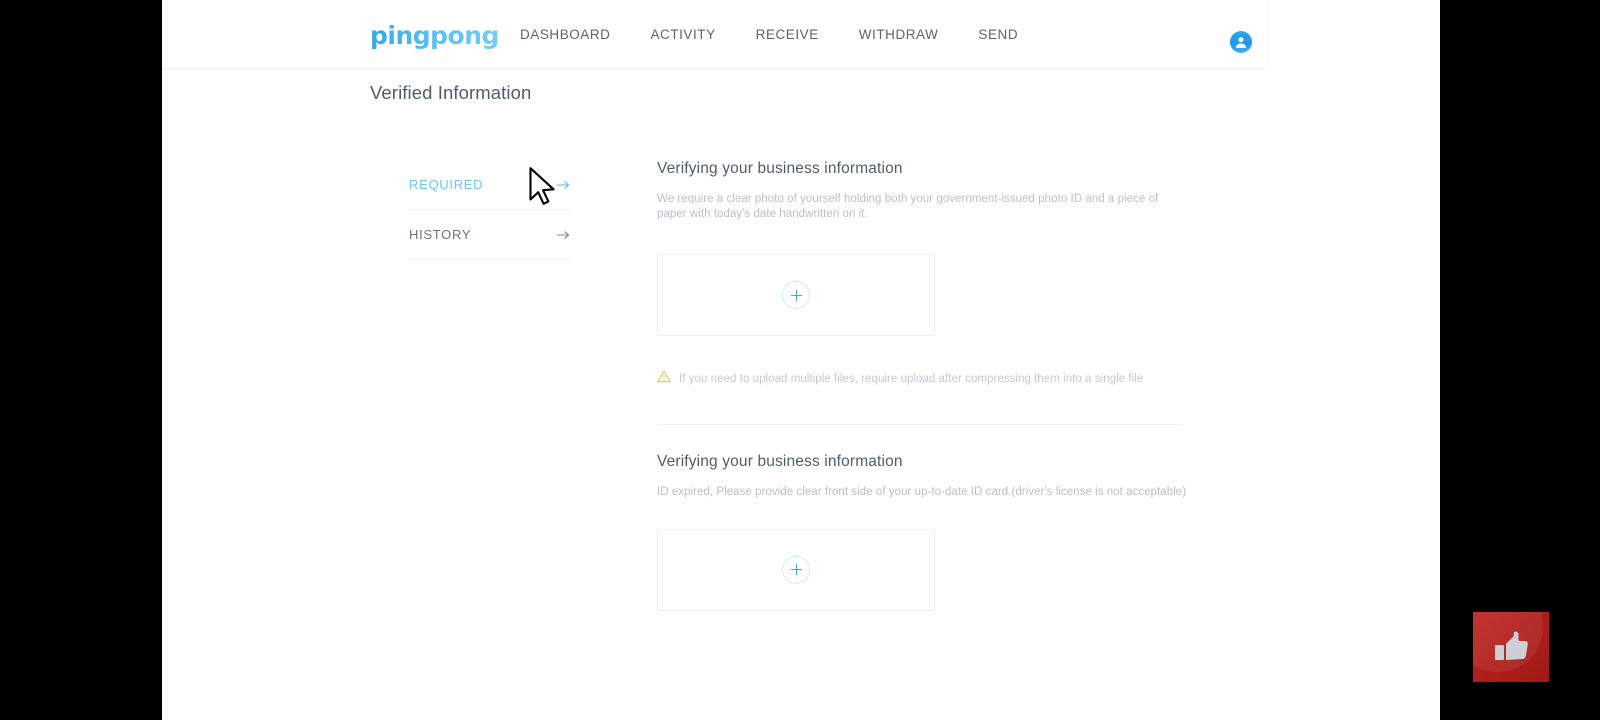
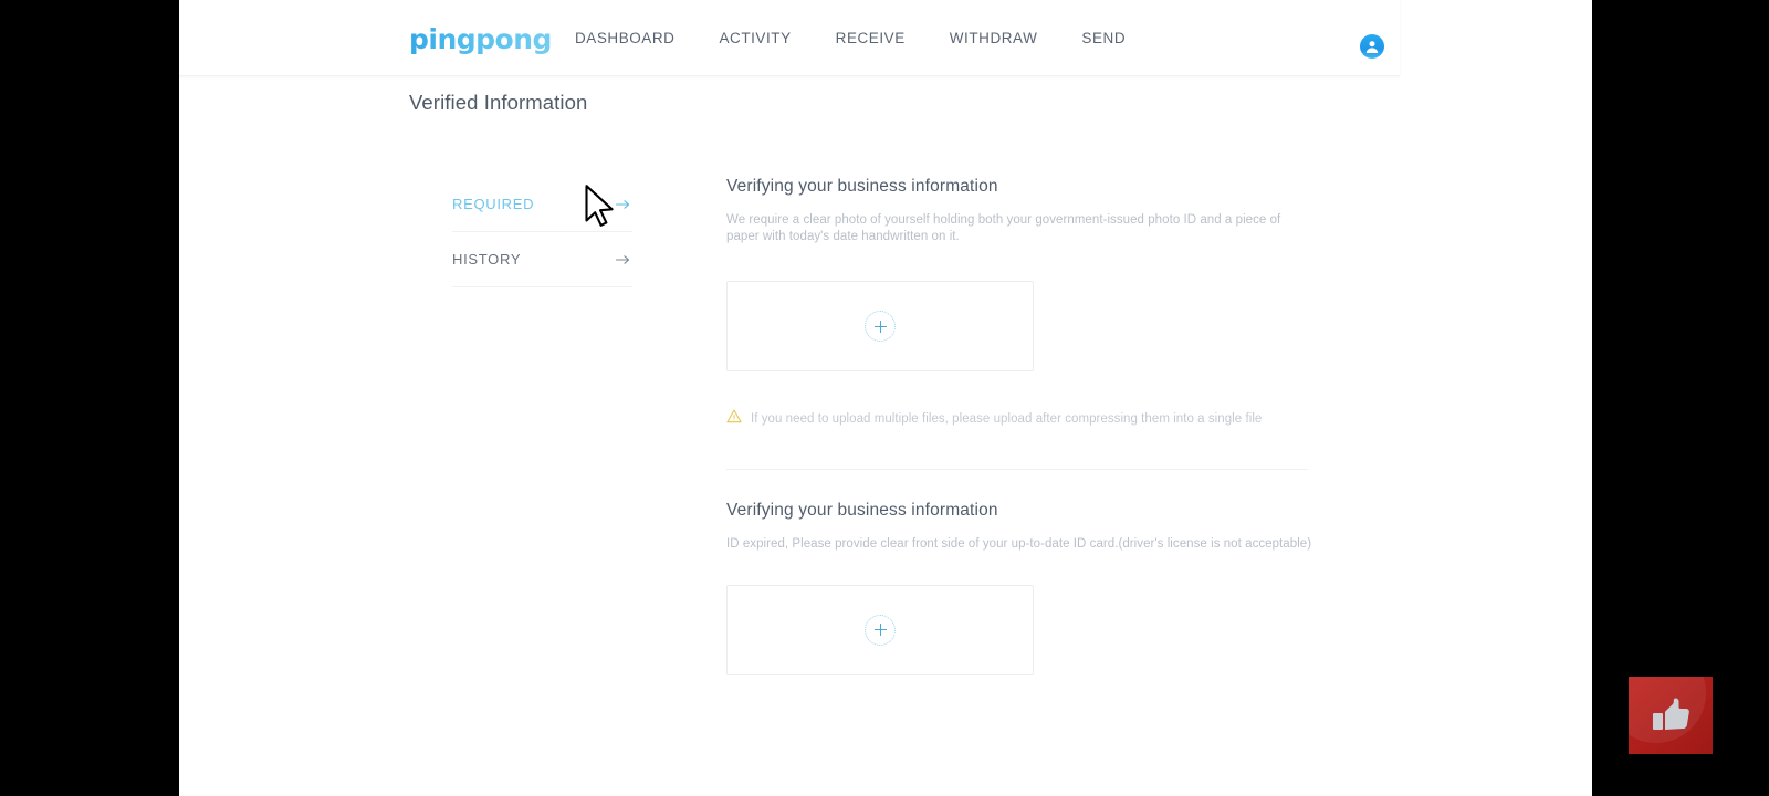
  pingpong
  DASHBOARD
  ACTIVITY
  RECEIVE
  WITHDRAW
  SEND
  Verified Information
  REQUIRED
  HISTORY
  Verifying your business information
  We require a clear photo of yourself holding both your government-issued photo ID and a piece of paper with today's date handwritten on it.
- If you need to upload multiple files, require upload after compressing them into a single file
+ If you need to upload multiple files, please upload after compressing them into a single file
  Verifying your business information
  ID expired, Please provide clear front side of your up-to-date ID card.(driver's license is not acceptable)
